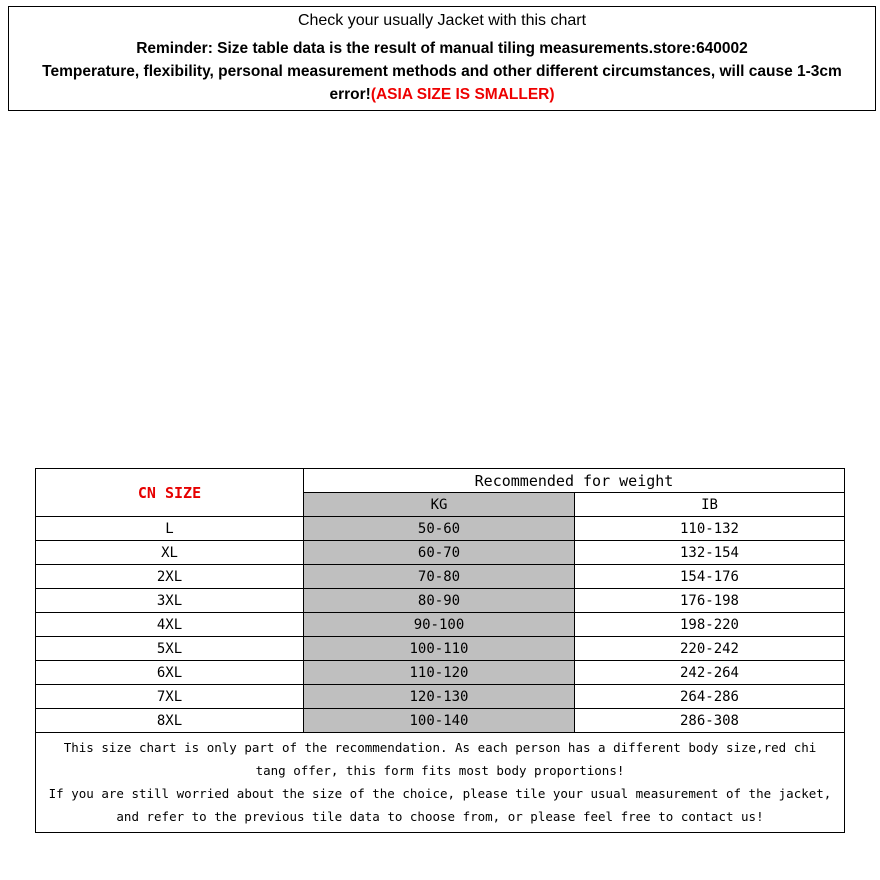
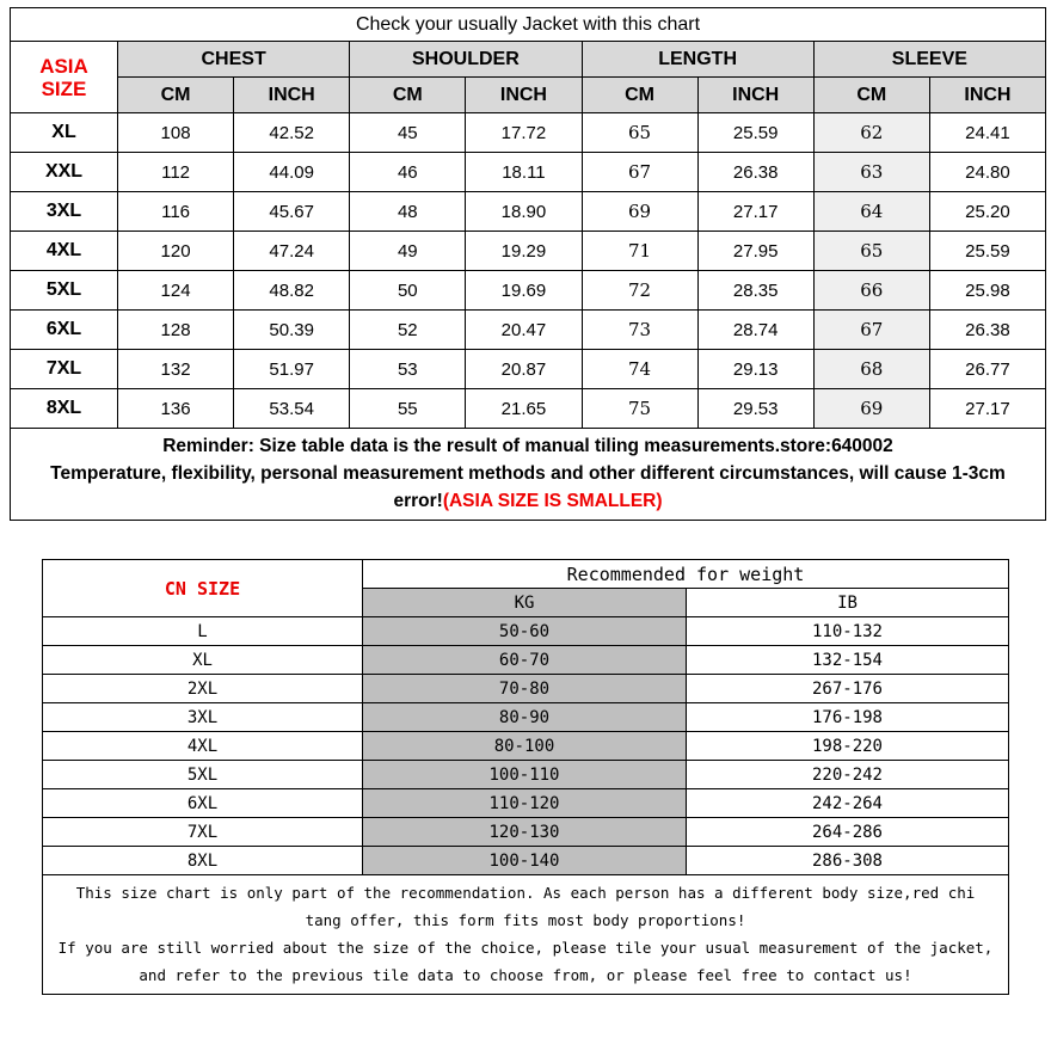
  Check your usually Jacket with this chart
+ ASIA SIZE	CHEST	SHOULDER	LENGTH	SLEEVE
+ CM	INCH	CM	INCH	CM	INCH	CM	INCH
+ XL	108	42.52	45	17.72	65	25.59	62	24.41
+ XXL	112	44.09	46	18.11	67	26.38	63	24.80
+ 3XL	116	45.67	48	18.90	69	27.17	64	25.20
+ 4XL	120	47.24	49	19.29	71	27.95	65	25.59
+ 5XL	124	48.82	50	19.69	72	28.35	66	25.98
+ 6XL	128	50.39	52	20.47	73	28.74	67	26.38
+ 7XL	132	51.97	53	20.87	74	29.13	68	26.77
+ 8XL	136	53.54	55	21.65	75	29.53	69	27.17
  Reminder: Size table data is the result of manual tiling measurements.store:640002
  Temperature, flexibility, personal measurement methods and other different circumstances, will cause 1-3cm
  error!(ASIA SIZE IS SMALLER)
  CN SIZE	Recommended for weight
  KG	IB
  L	50-60	110-132
  XL	60-70	132-154
- 2XL	70-80	154-176
+ 2XL	70-80	267-176
  3XL	80-90	176-198
- 4XL	90-100	198-220
+ 4XL	80-100	198-220
  5XL	100-110	220-242
  6XL	110-120	242-264
  7XL	120-130	264-286
  8XL	100-140	286-308
  This size chart is only part of the recommendation. As each person has a different body size,red chi
  tang offer, this form fits most body proportions!
  If you are still worried about the size of the choice, please tile your usual measurement of the jacket,
  and refer to the previous tile data to choose from, or please feel free to contact us!
